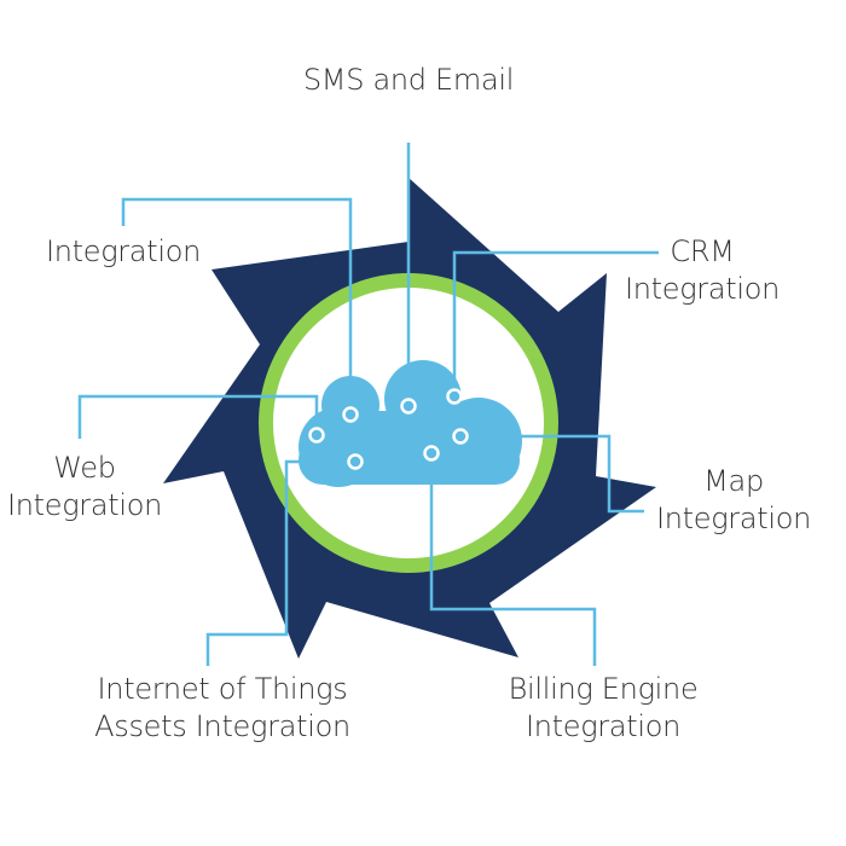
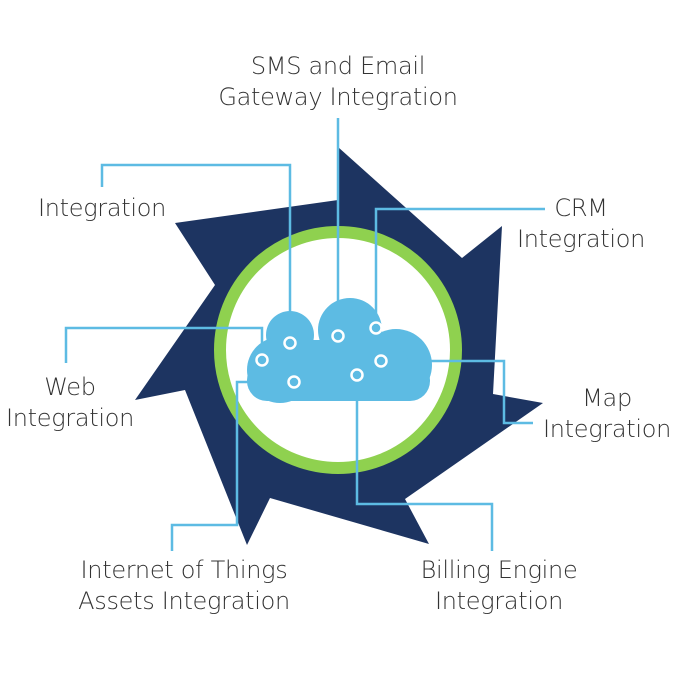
  SMS and Email
+ Gateway Integration
  Integration
  CRM
  Integration
  Web
  Integration
  Map
  Integration
  Internet of Things
  Assets Integration
  Billing Engine
  Integration
